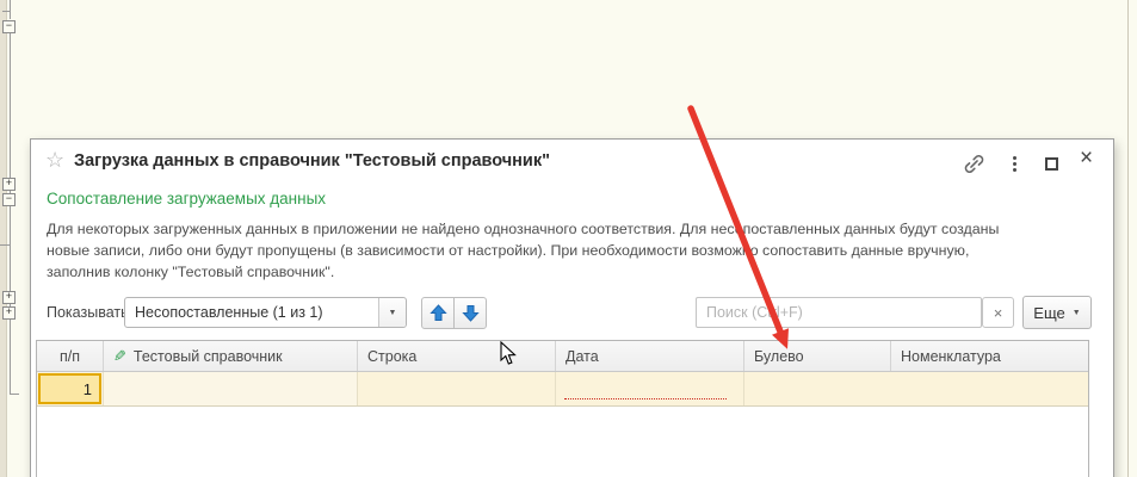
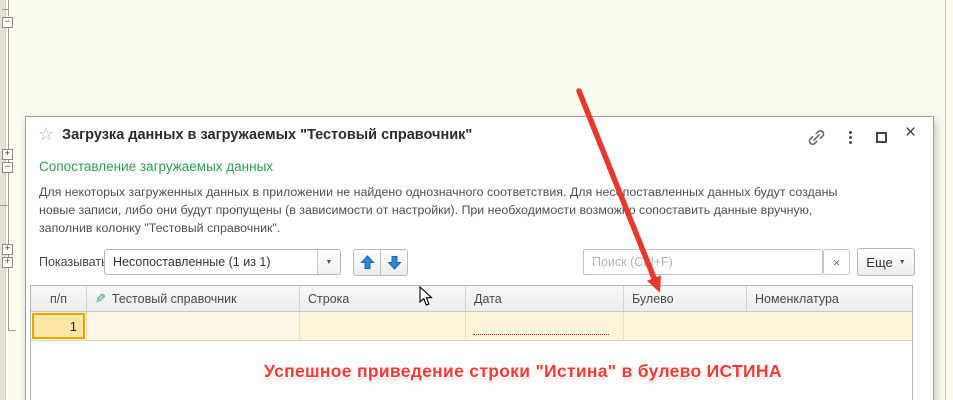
  −
  +
  −
  +
  +
  ☆
- Загрузка данных в справочник "Тестовый справочник"
+ Загрузка данных в загружаемых "Тестовый справочник"
  ×
  Сопоставление загружаемых данных
  Для некоторых загруженных данных в приложении не найдено однозначного соответствия. Для неспоставленных данных будут созданы
  новые записи, либо они будут пропущены (в зависимости от настройки). При необходимости возможо сопоставить данные вручную,
  заполнив колонку "Тестовый справочник".
  Показыват
  Несопоставленные (1 из 1)
  Поиск (Cl+F)
  ×
  Еще
  п/п
  Тестовый справочник
  Строка
  Дата
  Булево
  Номенклатура
  1
+ Успешное приведение строки "Истина" в булево ИСТИНА
